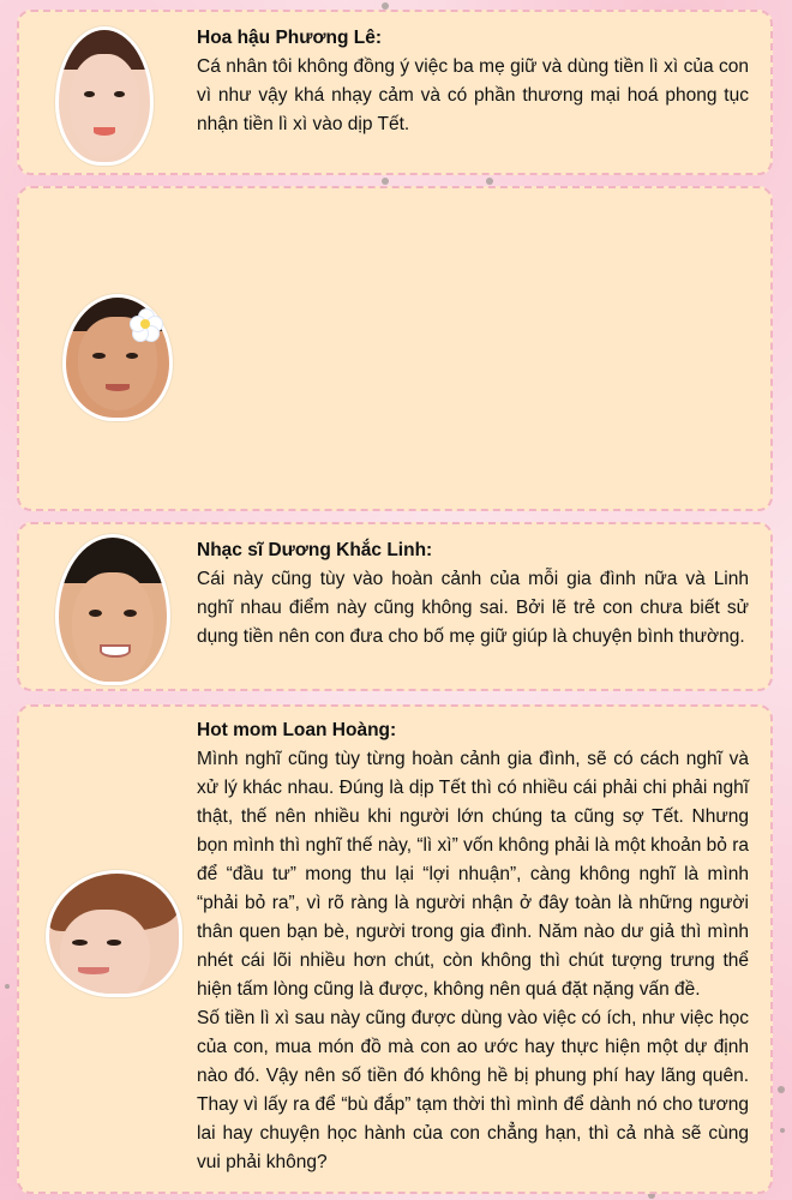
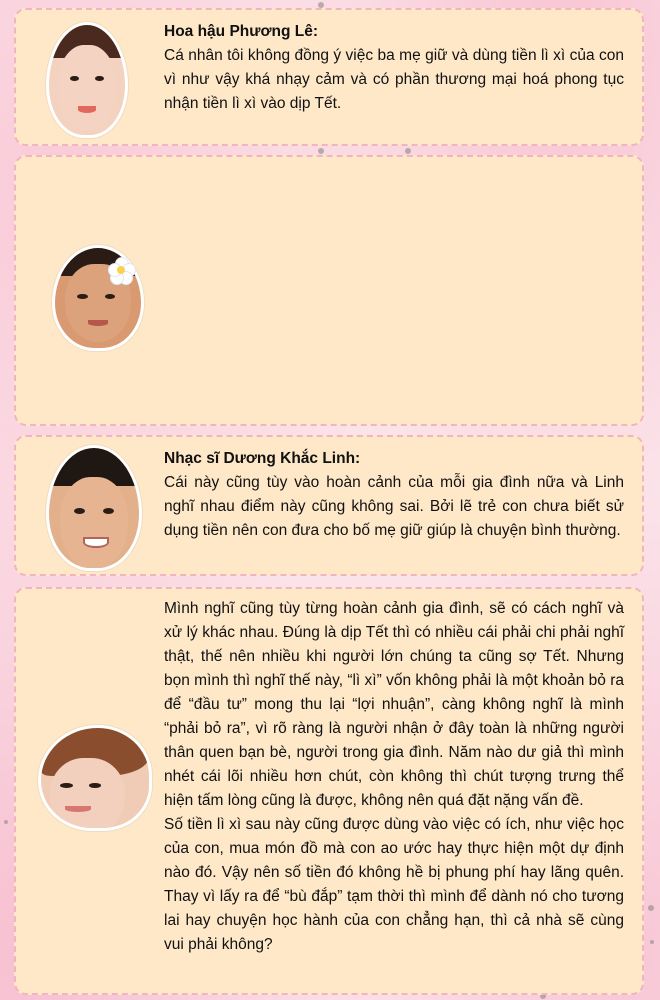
  Hoa hậu Phương Lê:
  Cá nhân tôi không đồng ý việc ba mẹ giữ và dùng tiền lì xì của con vì như vậy khá nhạy cảm và có phần thương mại hoá phong tục nhận tiền lì xì vào dịp Tết.
  Nhạc sĩ Dương Khắc Linh:
  Cái này cũng tùy vào hoàn cảnh của mỗi gia đình nữa và Linh nghĩ nhau điểm này cũng không sai. Bởi lẽ trẻ con chưa biết sử dụng tiền nên con đưa cho bố mẹ giữ giúp là chuyện bình thường.
- Hot mom Loan Hoàng:
  Mình nghĩ cũng tùy từng hoàn cảnh gia đình, sẽ có cách nghĩ và xử lý khác nhau. Đúng là dịp Tết thì có nhiều cái phải chi phải nghĩ thật, thế nên nhiều khi người lớn chúng ta cũng sợ Tết. Nhưng bọn mình thì nghĩ thế này, “lì xì” vốn không phải là một khoản bỏ ra để “đầu tư” mong thu lại “lợi nhuận”, càng không nghĩ là mình “phải bỏ ra”, vì rõ ràng là người nhận ở đây toàn là những người thân quen bạn bè, người trong gia đình. Năm nào dư giả thì mình nhét cái lõi nhiều hơn chút, còn không thì chút tượng trưng thể hiện tấm lòng cũng là được, không nên quá đặt nặng vấn đề.
  Số tiền lì xì sau này cũng được dùng vào việc có ích, như việc học của con, mua món đồ mà con ao ước hay thực hiện một dự định nào đó. Vậy nên số tiền đó không hề bị phung phí hay lãng quên. Thay vì lấy ra để “bù đắp” tạm thời thì mình để dành nó cho tương lai hay chuyện học hành của con chẳng hạn, thì cả nhà sẽ cùng vui phải không?
